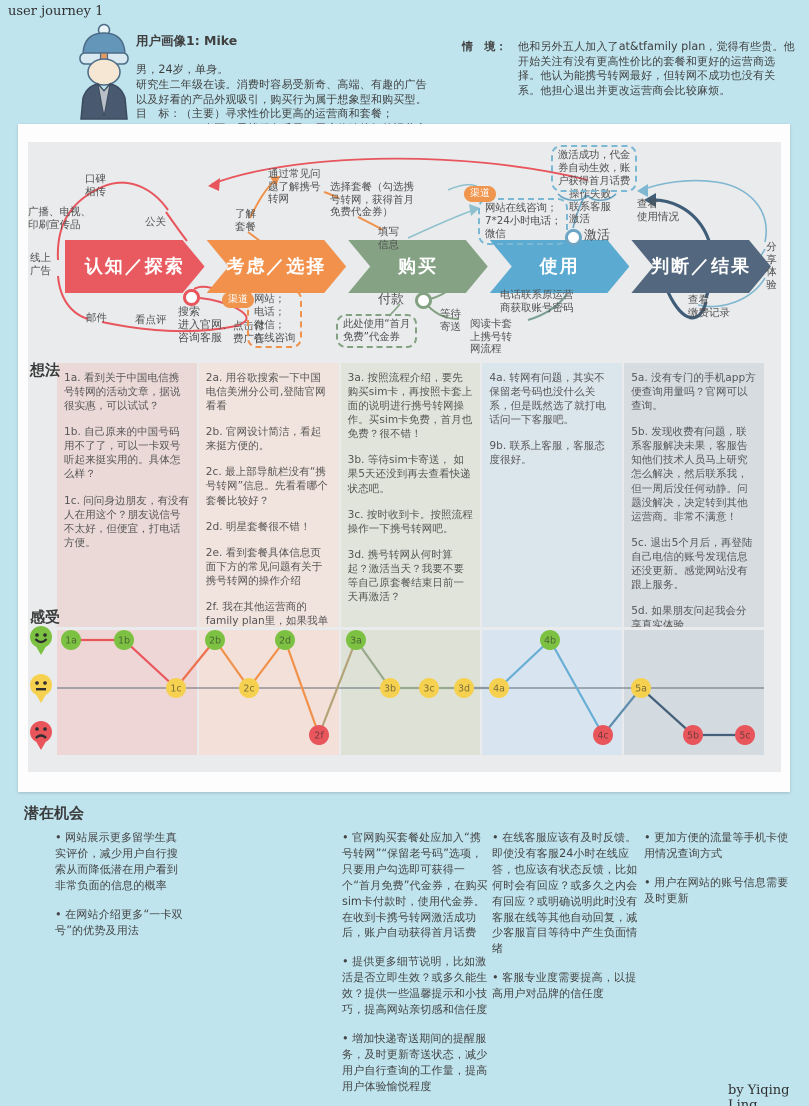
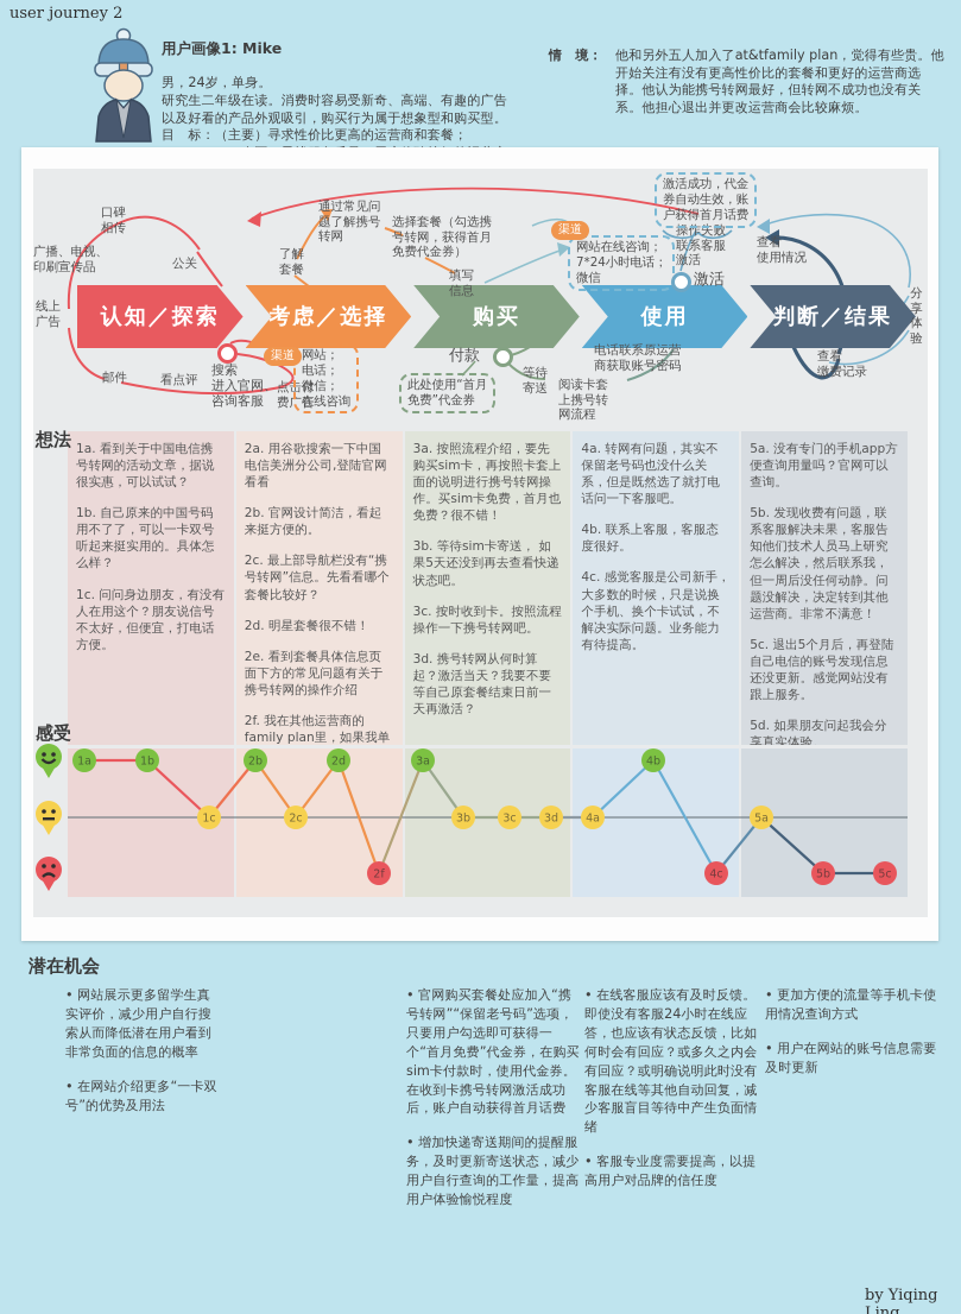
- user journey 1
+ user journey 2
  用户画像1: Mike
  男，24岁，单身。
  研究生二年级在读。消费时容易受新奇、高端、有趣的广告
  以及好看的产品外观吸引，购买行为属于想象型和购买型。
  目 标：（主要）寻求性价比更高的运营商和套餐；
  情 境：
  他和另外五人加入了at&tfamily plan，觉得有些贵。他开始关注有没有更高性价比的套餐和更好的运营商选择。他认为能携号转网最好，但转网不成功也没有关系。他担心退出并更改运营商会比较麻烦。
  认知／探索
  考虑／选择
  购买
  使用
  判断／结果
  口碑
  相传
  广播、电视、
  印刷宣传品
  公关
  线上
  广告
  邮件
  看点评
  点击付
  费广告
  搜索
  进入官网、
  咨询客服
  了解
  套餐
  通过常见问
  题了解携号
  转网
  选择套餐（勾选携
  号转网，获得首月
  免费代金券）
  填写
  信息
  操作失败
  联系客服
  激活
  查看
  使用情况
  激活
  电话联系原运营
  商获取账号密码
  查看
  缴费记录
  分享
  体验
  付款
  等待
  寄送
  阅读卡套
  上携号转
  网流程
  渠道
  渠道
  网站在线咨询；
  7*24小时电话；
  微信
  激活成功，代金
  券自动生效，账
  户获得首月话费
  网站；
  电话；
  微信；
  在线咨询
  此处使用“首月
  免费”代金券
  想法
  1a. 看到关于中国电信携号转网的活动文章，据说很实惠，可以试试？
  1b. 自己原来的中国号码用不了了，可以一卡双号听起来挺实用的。具体怎么样？
  1c. 问问身边朋友，有没有人在用这个？朋友说信号不太好，但便宜，打电话方便。
  2a. 用谷歌搜索一下中国电信美洲分公司,登陆官网看看
  2b. 官网设计简洁，看起来挺方便的。
  2c. 最上部导航栏没有“携号转网”信息。先看看哪个套餐比较好？
  2d. 明星套餐很不错！
  2e. 看到套餐具体信息页面下方的常见问题有关于携号转网的操作介绍
  3a. 按照流程介绍，要先购买sim卡，再按照卡套上面的说明进行携号转网操作。买sim卡免费，首月也免费？很不错！
  3b. 等待sim卡寄送， 如果5天还没到再去查看快递状态吧。
  3c. 按时收到卡。按照流程操作一下携号转网吧。
  3d. 携号转网从何时算起？激活当天？我要不要等自己原套餐结束日前一天再激活？
  4a. 转网有问题，其实不保留老号码也没什么关系，但是既然选了就打电话问一下客服吧。
- 9b. 联系上客服，客服态度很好。
+ 4b. 联系上客服，客服态度很好。
+ 4c. 感觉客服是公司新手，大多数的时候，只是说换个手机、换个卡试试，不解决实际问题。业务能力有待提高。
  5a. 没有专门的手机app方便查询用量吗？官网可以查询。
  5b. 发现收费有问题，联系客服解决未果，客服告知他们技术人员马上研究怎么解决，然后联系我，但一周后没任何动静。问题没解决，决定转到其他运营商。非常不满意！
  5c. 退出5个月后，再登陆自己电信的账号发现信息还没更新。感觉网站没有跟上服务。
  5d. 如果朋友问起我会分享真实体验。
  感受
  1a
  1b
  1c
  2b
  2c
  2d
  2f
  3a
  3b
  3c
  3d
  4a
  4b
  4c
  5a
  5b
  5c
  潜在机会
  网站展示更多留学生真实评价，减少用户自行搜索从而降低潜在用户看到非常负面的信息的概率
  在网站介绍更多“一卡双号”的优势及用法
  官网购买套餐处应加入“携号转网”“保留老号码”选项，只要用户勾选即可获得一个“首月免费”代金券，在购买sim卡付款时，使用代金券。在收到卡携号转网激活成功后，账户自动获得首月话费
- 提供更多细节说明，比如激活是否立即生效？或多久能生效？提供一些温馨提示和小技巧，提高网站亲切感和信任度
  增加快递寄送期间的提醒服务，及时更新寄送状态，减少用户自行查询的工作量，提高用户体验愉悦程度
  在线客服应该有及时反馈。即使没有客服24小时在线应答，也应该有状态反馈，比如何时会有回应？或多久之内会有回应？或明确说明此时没有客服在线等其他自动回复，减少客服盲目等待中产生负面情绪
  客服专业度需要提高，以提高用户对品牌的信任度
  更加方便的流量等手机卡使用情况查询方式
  用户在网站的账号信息需要及时更新
